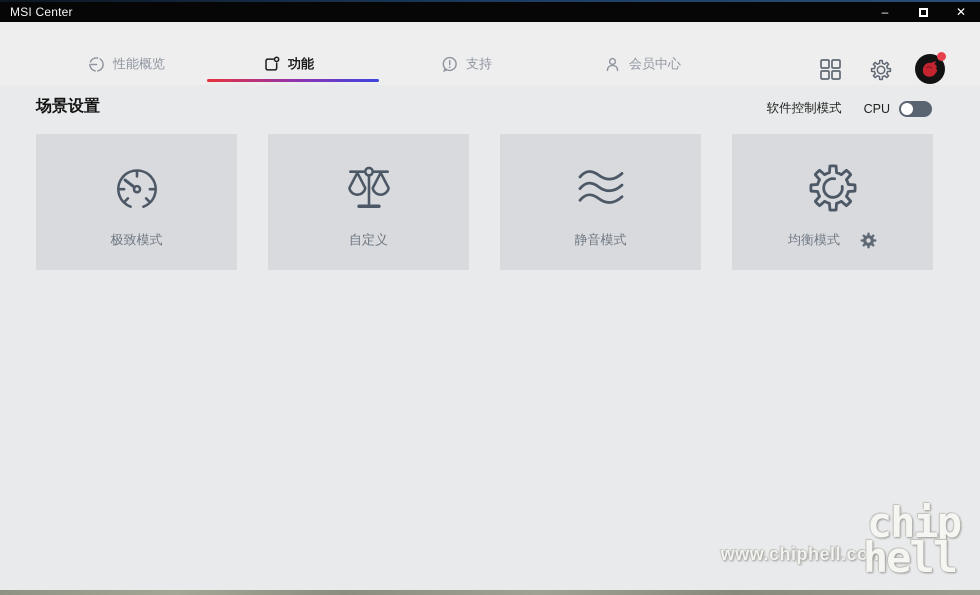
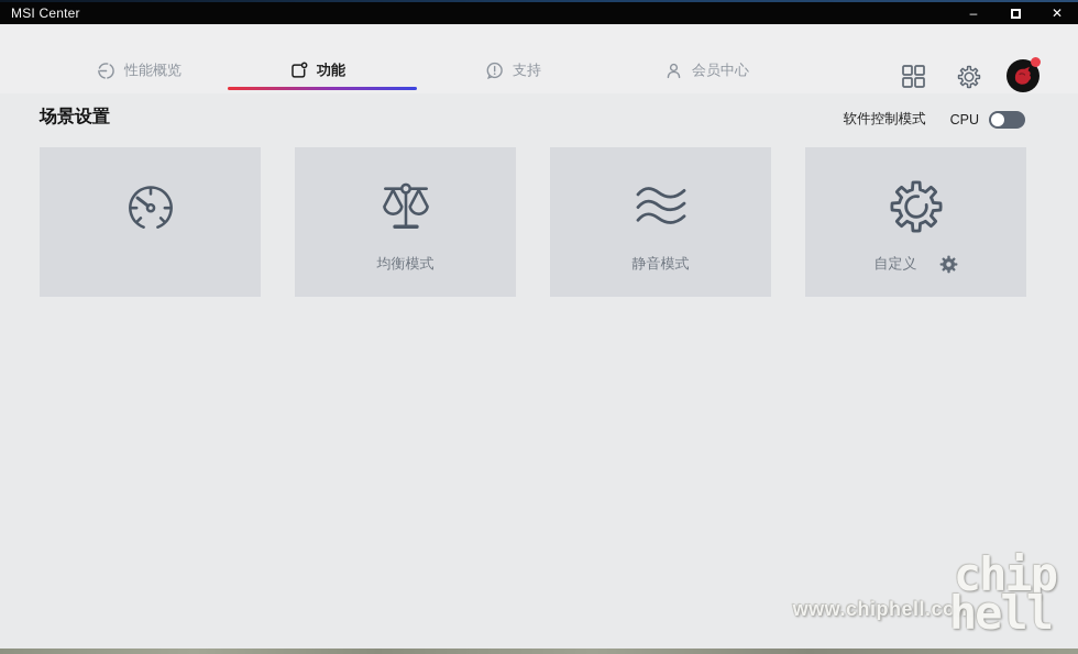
  MSI Center
  –
  ✕
  性能概览
  功能
  支持
  会员中心
  场景设置
  软件控制模式
  CPU
- 极致模式
- 自定义
+ 均衡模式
  静音模式
- 均衡模式
+ 自定义
  www.chiphell.com
  chip
  hell
